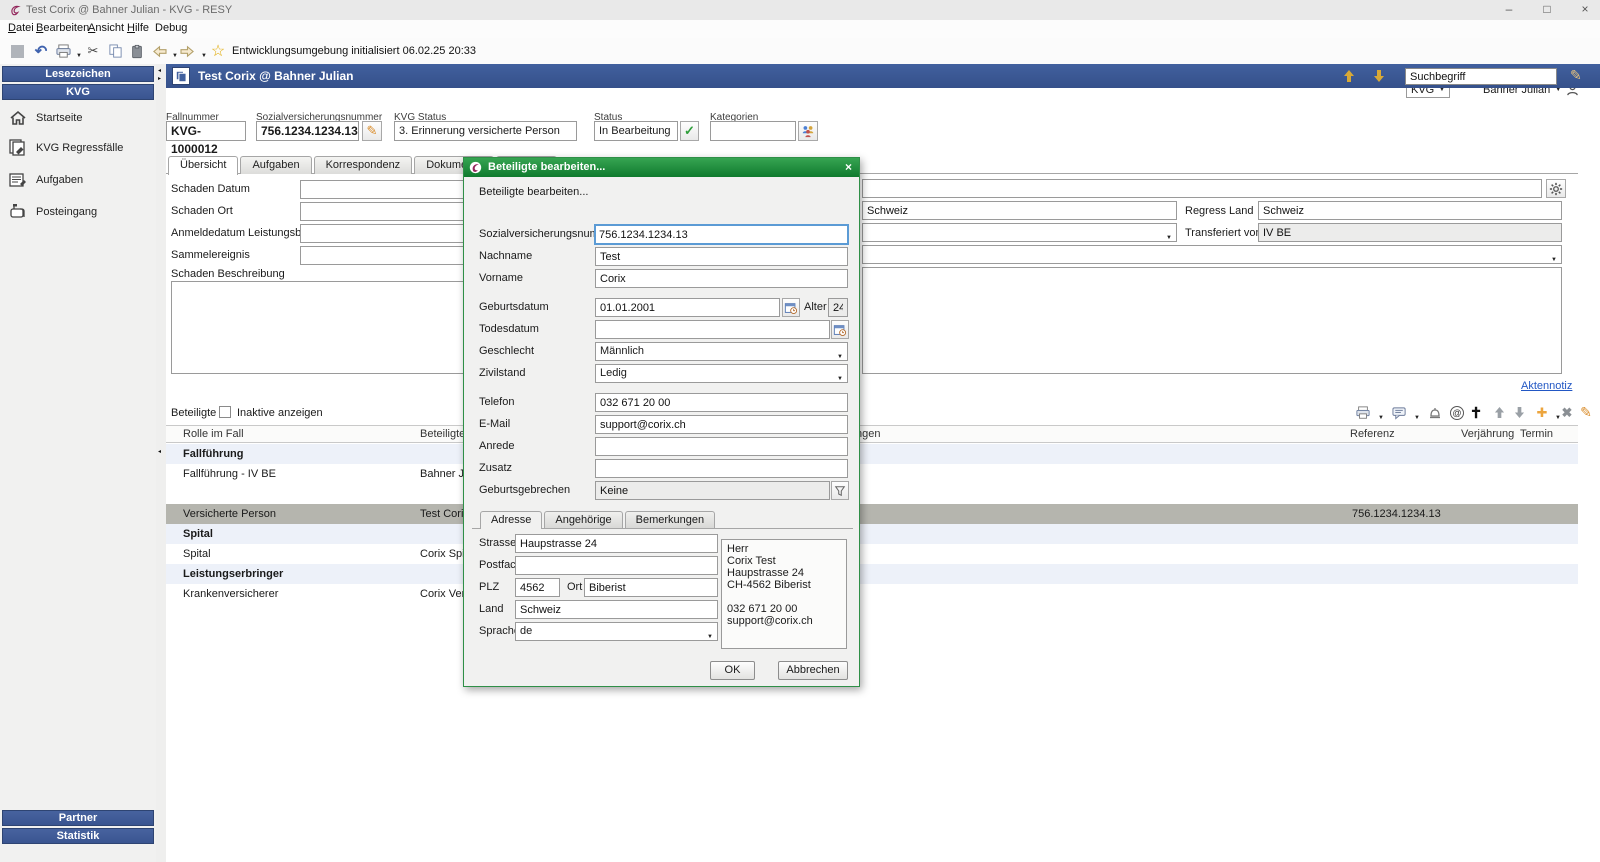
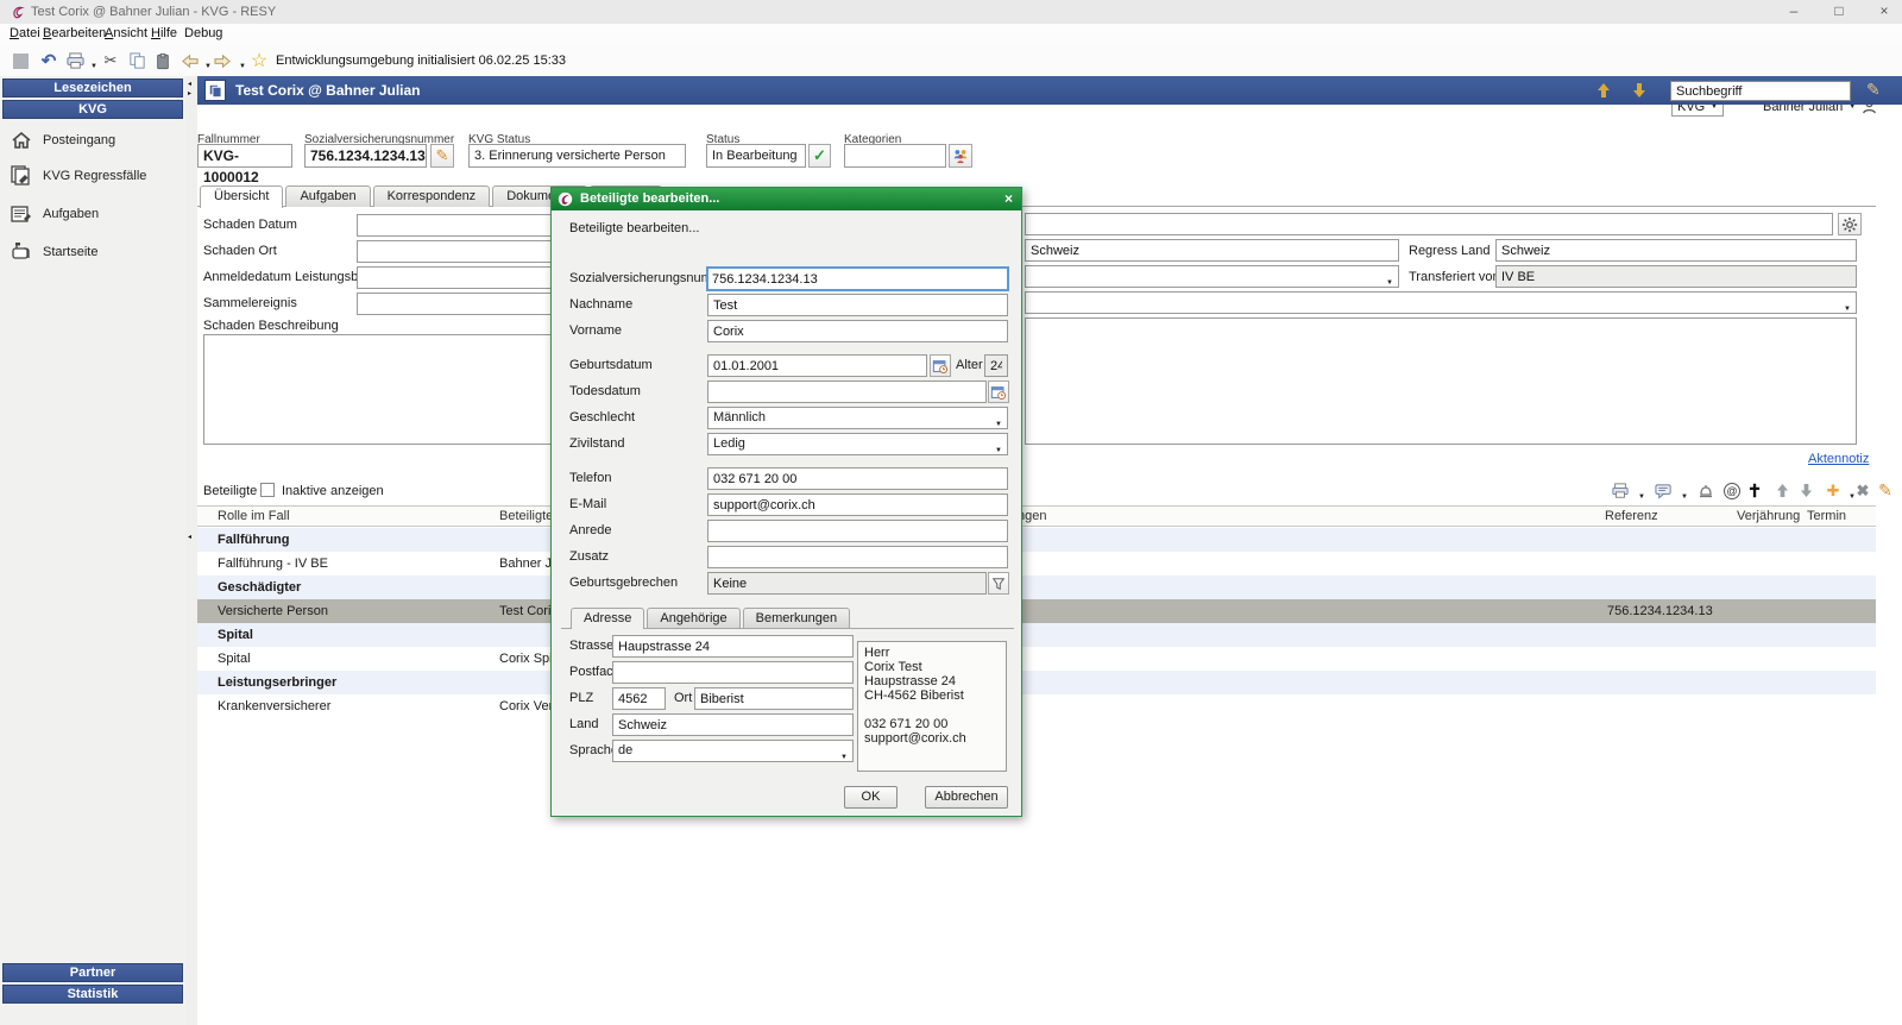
  Test Corix @ Bahner Julian - KVG - RESY
  –
  □
  ×
  Datei
  Bearbeiten
  Ansicht
  Hilfe
  Debug
  ↶
  ✂
  ☆
- Entwicklungsumgebung initialisiert 06.02.25 20:33
+ Entwicklungsumgebung initialisiert 06.02.25 15:33
  KVG
  Bahner Julian
  Lesezeichen
  KVG
- Startseite
+ Posteingang
  KVG Regressfälle
  Aufgaben
- Posteingang
+ Startseite
  Partner
  Statistik
  Test Corix @ Bahner Julian
  Suchbegriff
  ✎
  Fallnummer
  KVG-1000012
  Sozialversicherungsnummer
  756.1234.1234.13
  ✎
  KVG Status
  3. Erinnerung versicherte Person
  Status
  In Bearbeitung
  ✓
  Kategorien
  Übersicht
  Aufgaben
  Korrespondenz
  Schaden Datum
  Schaden Ort
  Anmeldedatum Leistungsb
  Sammelereignis
  Schaden Beschreibung
  Schweiz
  Regress Land
  Schweiz
  Transferiert vo
  IV BE
  Aktennotiz
  Beteiligte
  Inaktive anzeigen
  @
  ✝
  ✚
  ✖
  ✎
  Rolle im Fall
  Beteiligt
  Referenz
  Verjährung
  Termin
  Fallführung
  Fallführung - IV BE
+ Geschädigter
  Versicherte Person
  Test Cor
  756.1234.1234.13
  Spital
  Spital
  Leistungserbringer
  Krankenversicherer
  Beteiligte bearbeiten...
  ×
  Beteiligte bearbeiten...
  Sozialversicherungsnu
  756.1234.1234.13
  Nachname
  Test
  Vorname
  Corix
  Geburtsdatum
  01.01.2001
  Alter
  24
  Todesdatum
  Geschlecht
  Männlich
  Zivilstand
  Ledig
  Telefon
  032 671 20 00
  E-Mail
  support@corix.ch
  Anrede
  Zusatz
  Geburtsgebrechen
  Keine
  Adresse
  Angehörige
  Bemerkungen
  Strasse
  Haupstrasse 24
  Postfac
  PLZ
  4562
  Ort
  Biberist
  Land
  Schweiz
  Sprach
  de
  Herr
  Corix Test
  Haupstrasse 24
  CH-4562 Biberist
  032 671 20 00
  support@corix.ch
  OK
  Abbrechen
